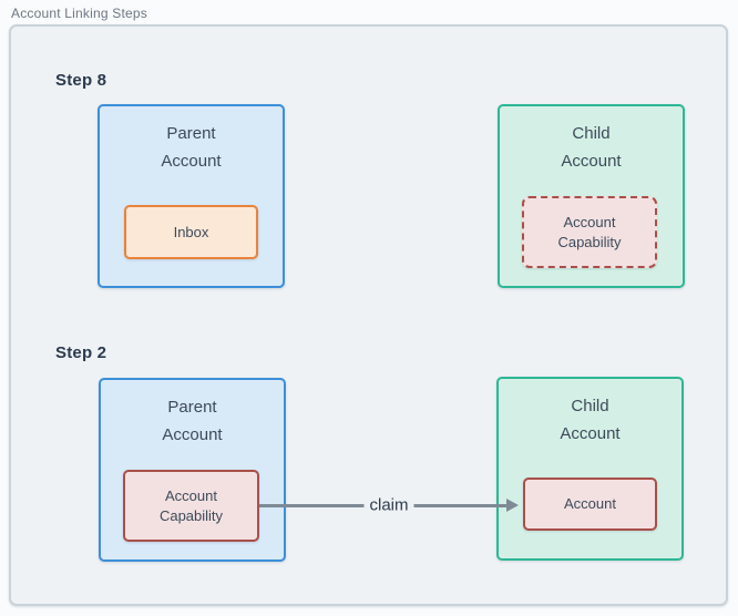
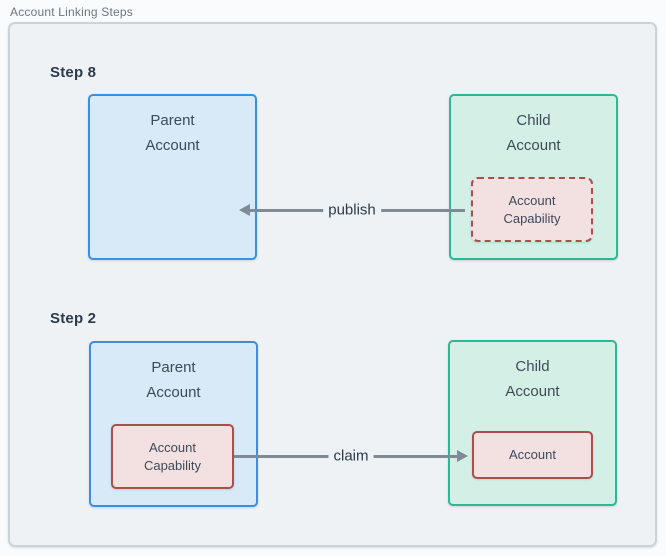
  Account Linking Steps
  Step 8
  Parent
  Account
- Inbox
  Child
  Account
  Account
  Capability
+ publish
  Step 2
  Parent
  Account
  Account
  Capability
  Child
  Account
  Account
  claim
